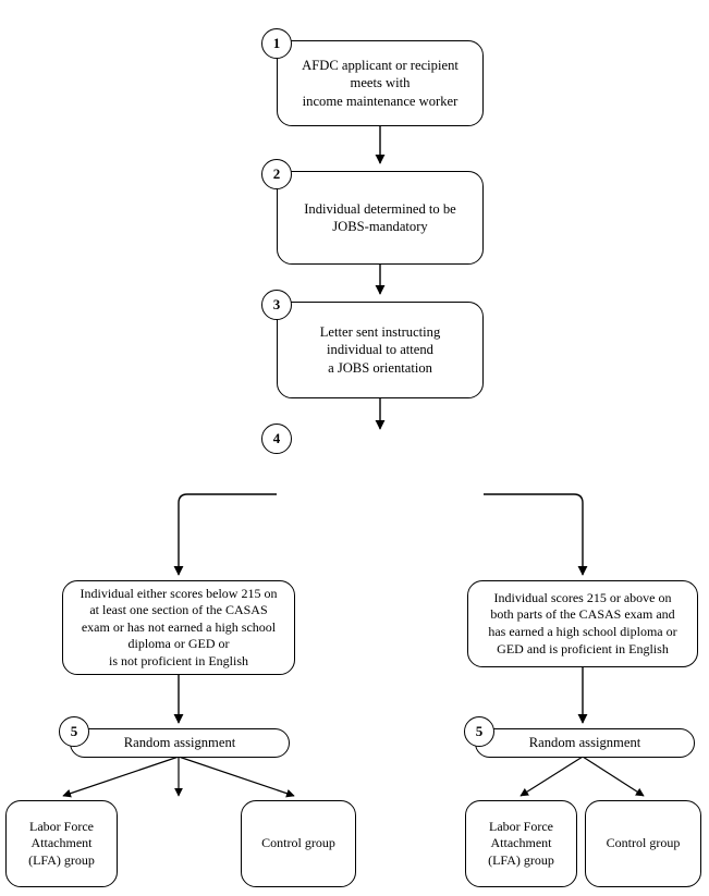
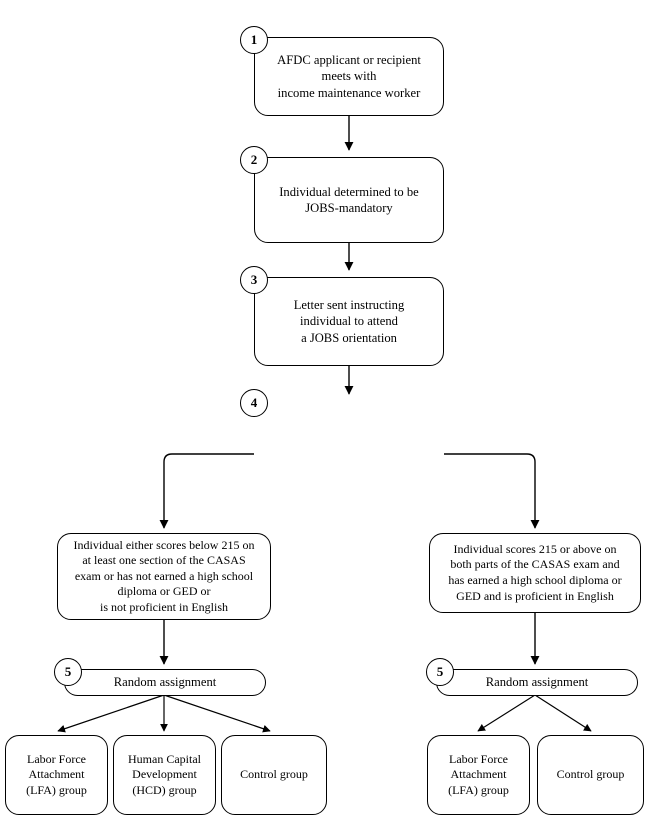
  AFDC applicant or recipient
  meets with
  income maintenance worker
  1
  Individual determined to be
  JOBS-mandatory
  2
  Letter sent instructing
  individual to attend
  a JOBS orientation
  3
  4
  Individual either scores below 215 on
  at least one section of the CASAS
  exam or has not earned a high school
  diploma or GED or
  is not proficient in English
  Individual scores 215 or above on
  both parts of the CASAS exam and
  has earned a high school diploma or
  GED and is proficient in English
  Random assignment
  5
  Random assignment
  5
  Labor Force
  Attachment
  (LFA) group
+ Human Capital
+ Development
+ (HCD) group
  Control group
  Labor Force
  Attachment
  (LFA) group
  Control group
